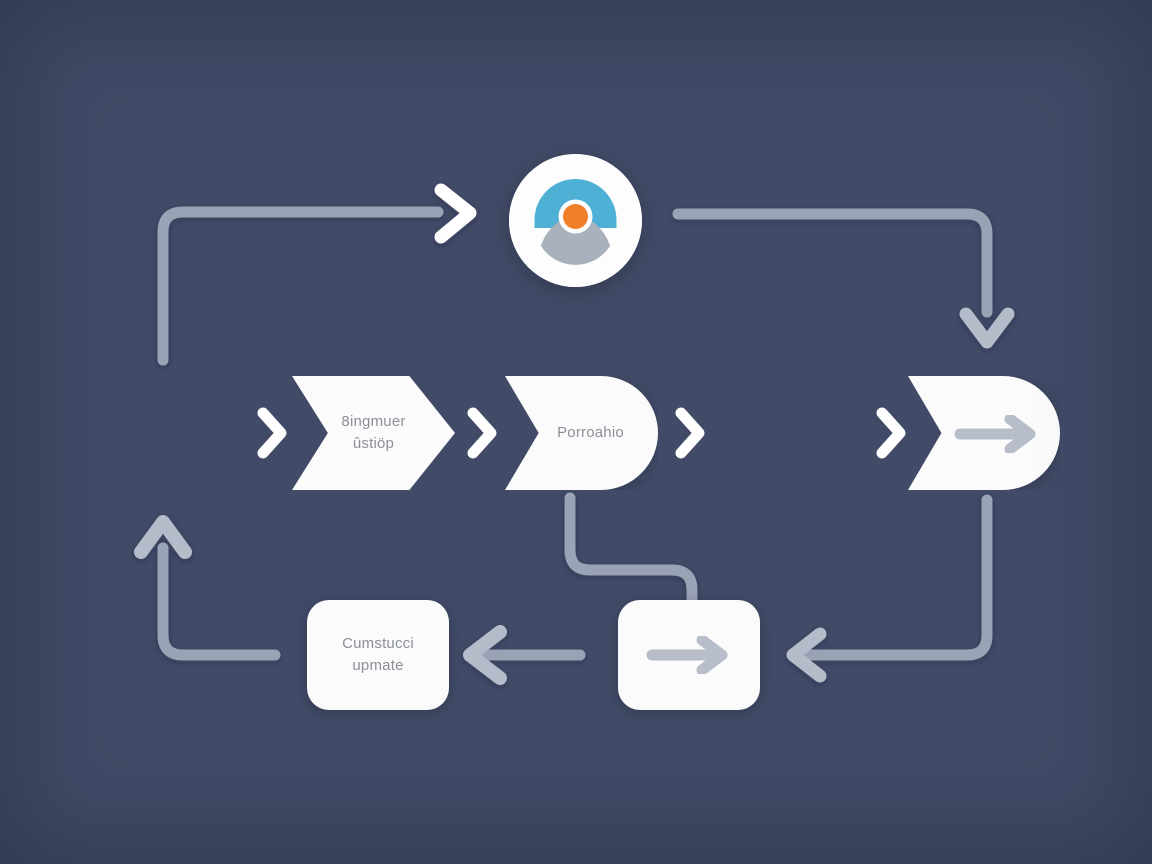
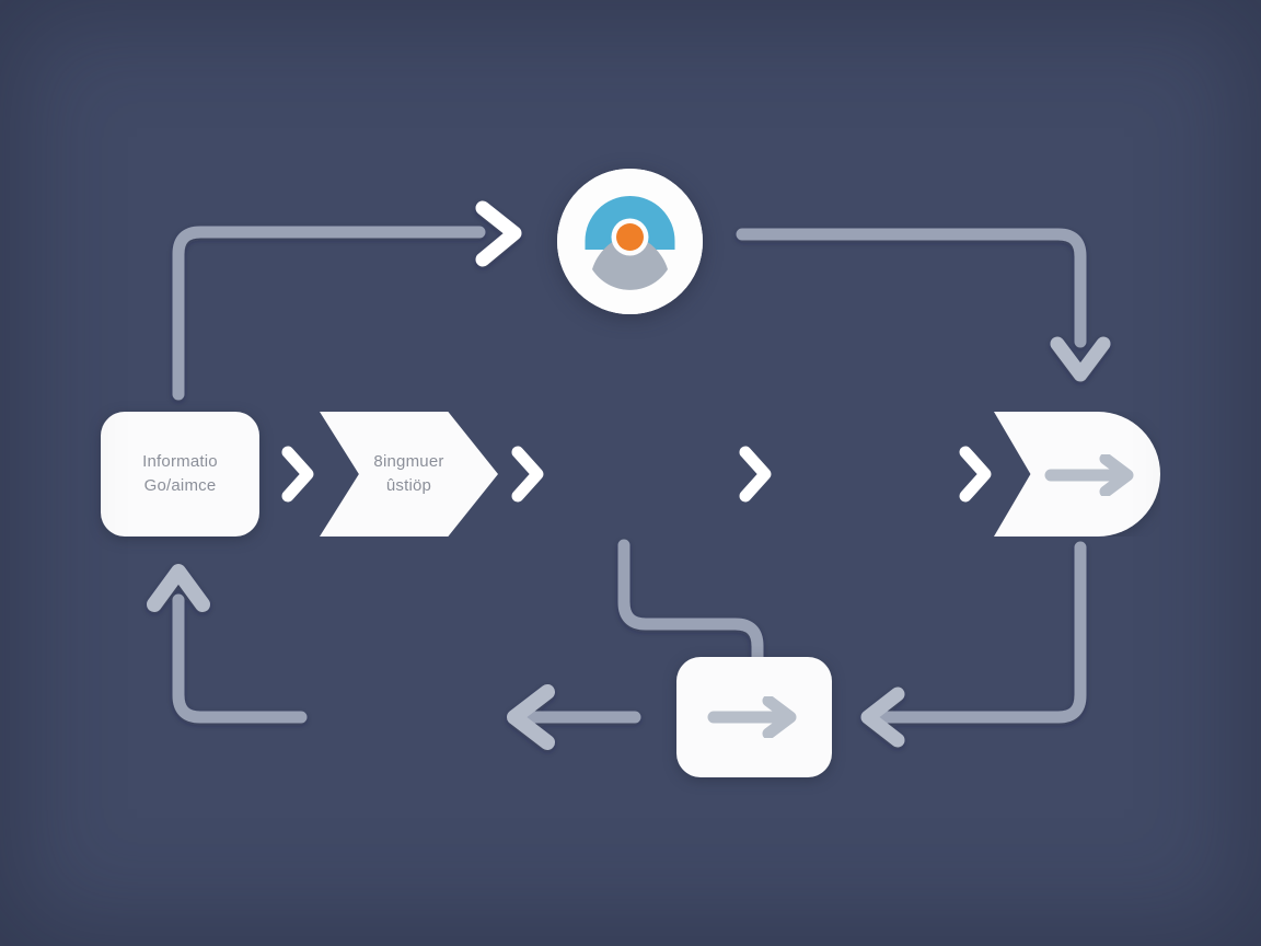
+ Informatio
+ Go/aimce
  8ingmuer
  ûstiöp
- Porroahio
- Cumstucci
- upmate
